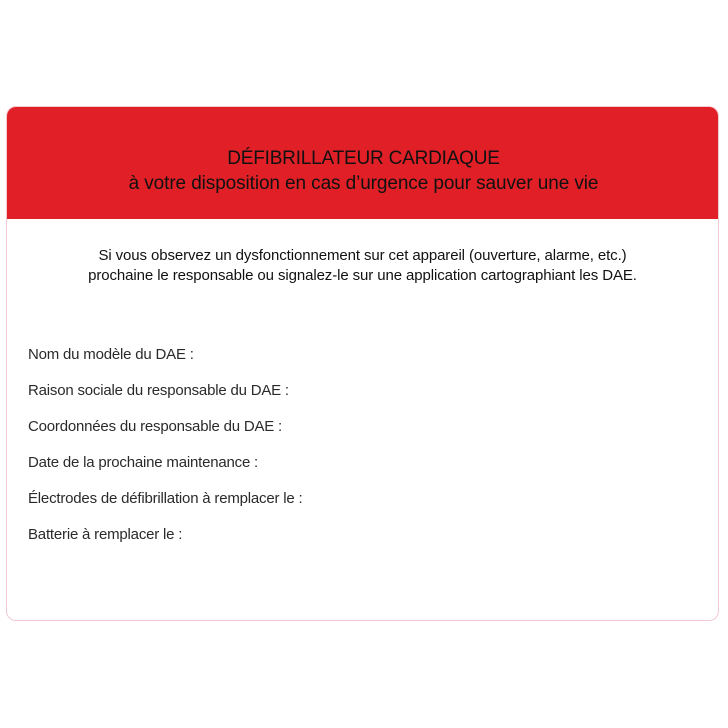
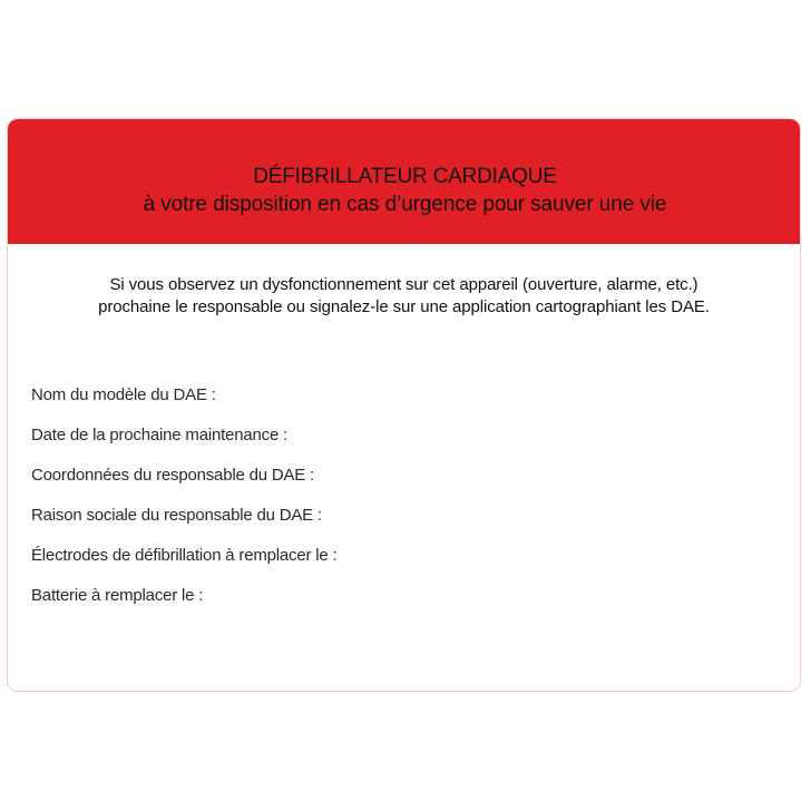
  DÉFIBRILLATEUR CARDIAQUE
  à votre disposition en cas d’urgence pour sauver une vie
  Si vous observez un dysfonctionnement sur cet appareil (ouverture, alarme, etc.)
  prochaine le responsable ou signalez-le sur une application cartographiant les DAE.
  Nom du modèle du DAE :
- Raison sociale du responsable du DAE :
+ Date de la prochaine maintenance :
  Coordonnées du responsable du DAE :
- Date de la prochaine maintenance :
+ Raison sociale du responsable du DAE :
  Électrodes de défibrillation à remplacer le :
  Batterie à remplacer le :
